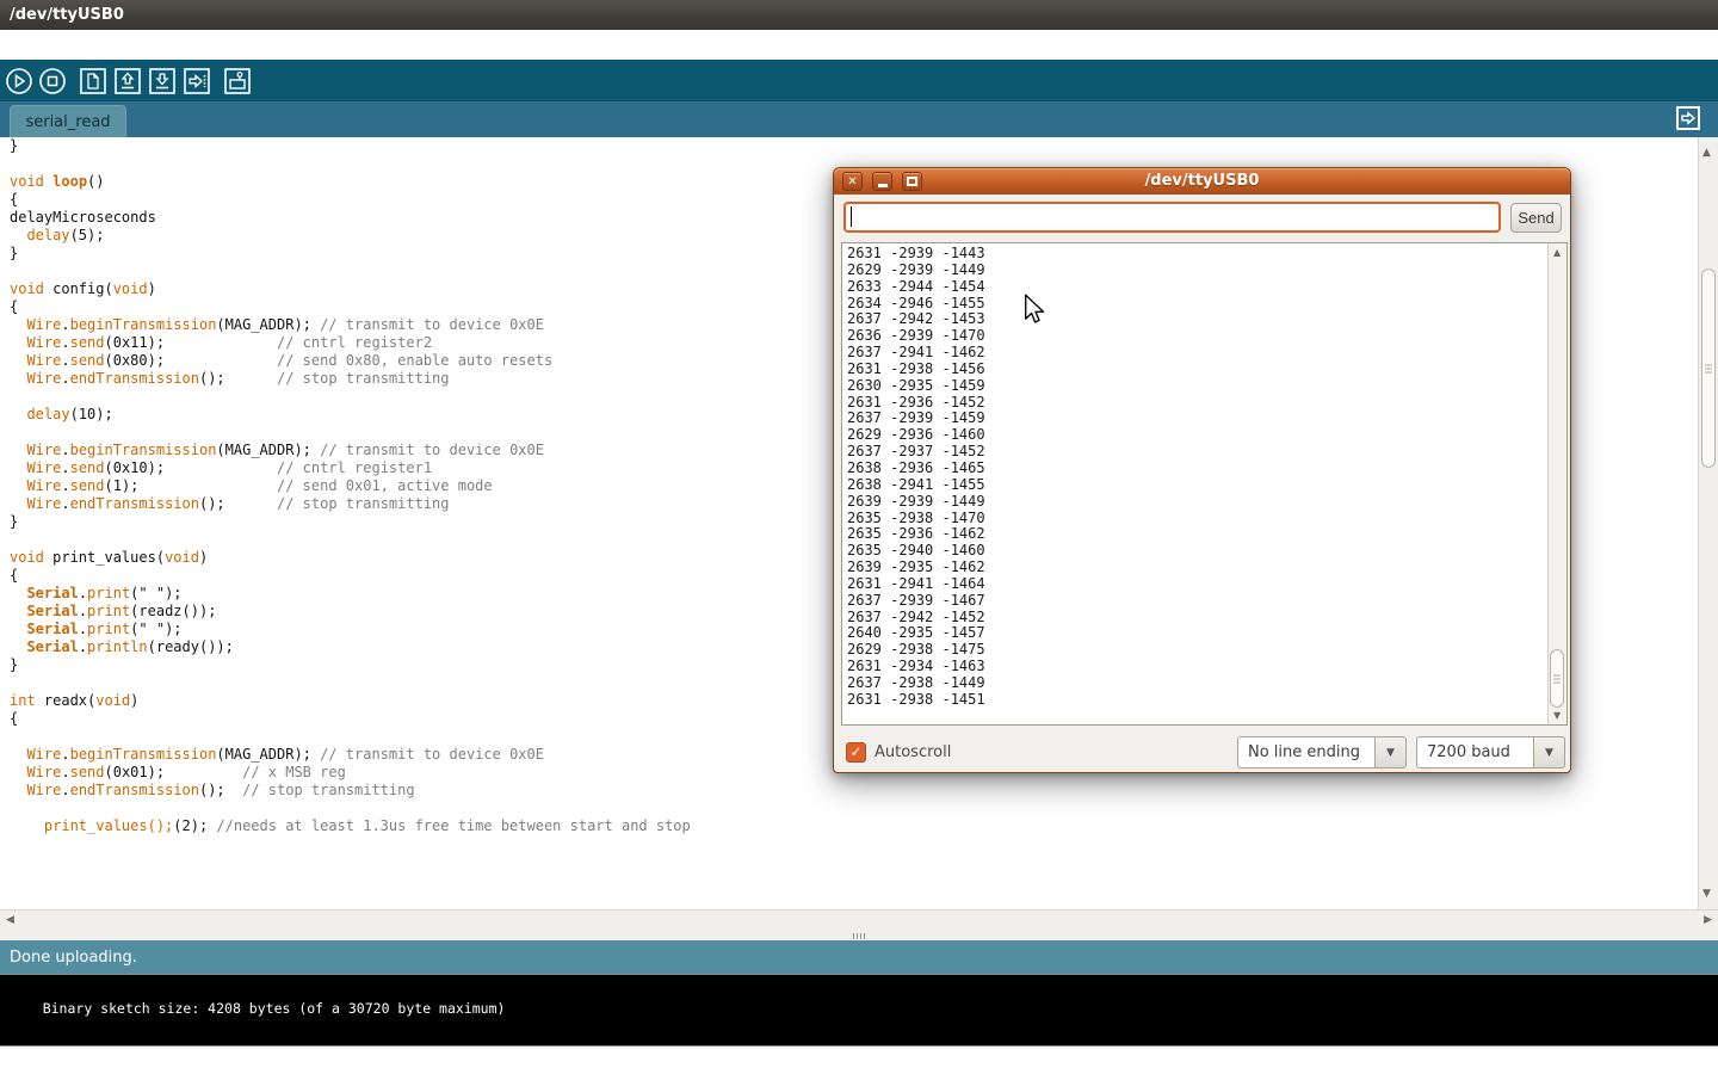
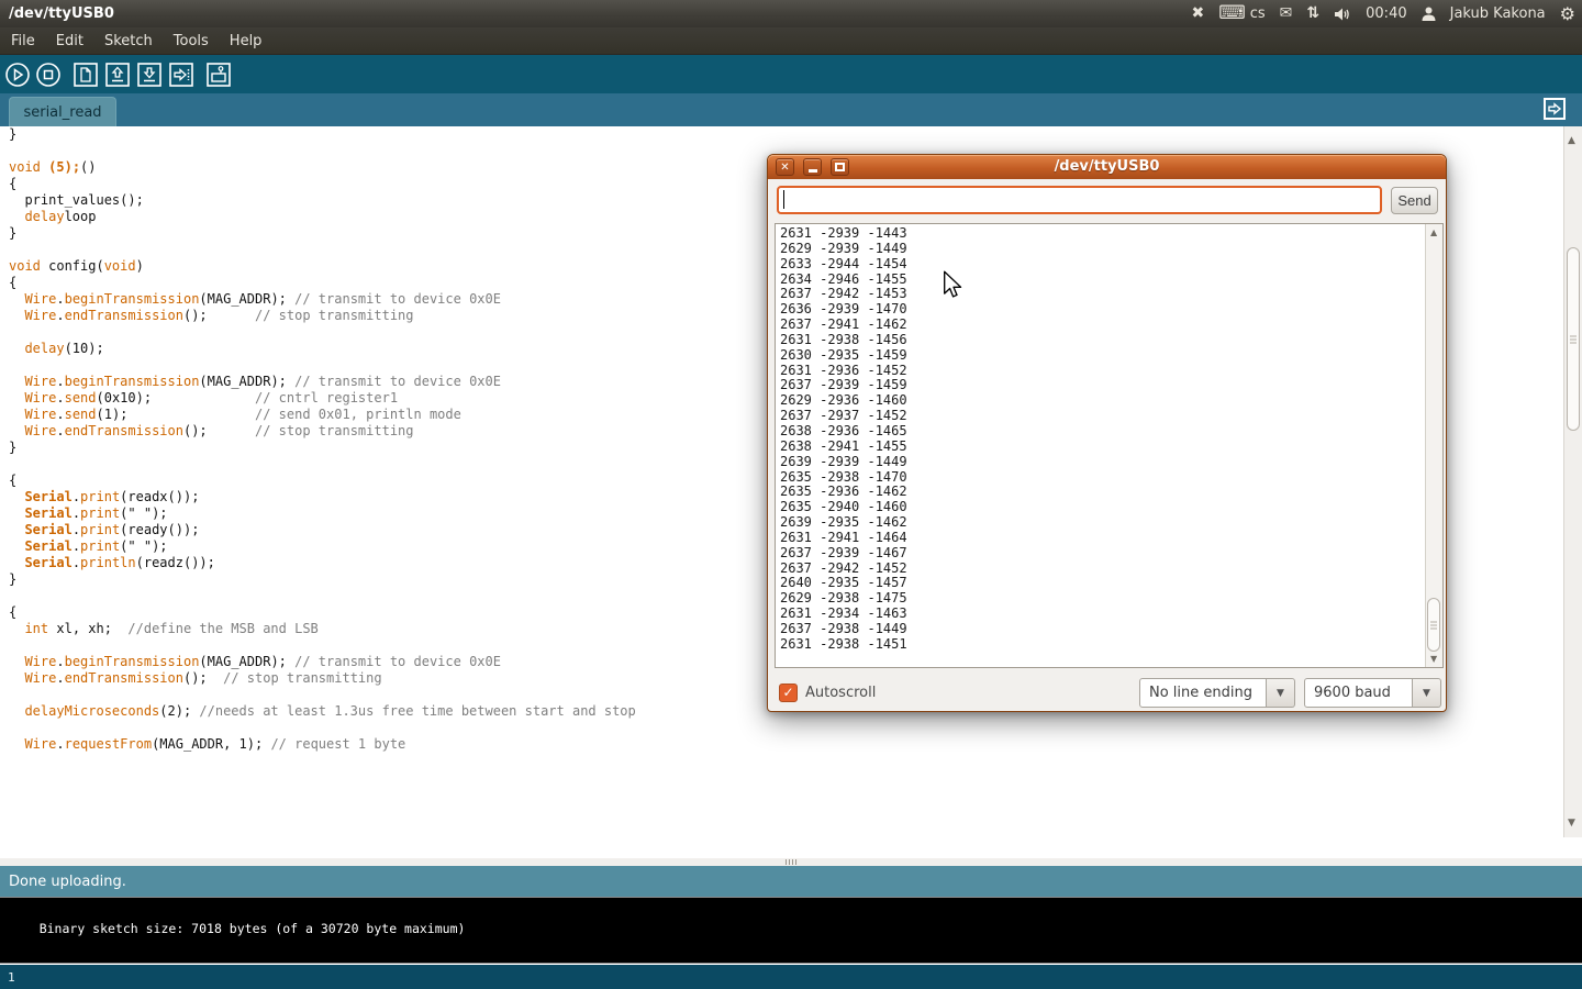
  /dev/ttyUSB0
+ ✖
+ ⌨
+ cs
+ ✉
+ ⇅
+ 00:40
+ Jakub Kakona
+ ⚙
+ File
+ Edit
+ Sketch
+ Tools
+ Help
  serial_read
  }
- void loop()
+ void (5);()
  {
- delayMicroseconds
+ print_values();
- delay(5);
+ delayloop
  }
  void config(void)
  {
  Wire.beginTransmission(MAG_ADDR); // transmit to device 0x0E
- Wire.send(0x11); // cntrl register2
- Wire.send(0x80); // send 0x80, enable auto resets
  Wire.endTransmission(); // stop transmitting
  delay(10);
  Wire.beginTransmission(MAG_ADDR); // transmit to device 0x0E
  Wire.send(0x10); // cntrl register1
- Wire.send(1); // send 0x01, active mode
+ Wire.send(1); // send 0x01, println mode
  Wire.endTransmission(); // stop transmitting
  }
- void print_values(void)
  {
+ Serial.print(readx());
  Serial.print(" ");
- Serial.print(readz());
+ Serial.print(ready());
  Serial.print(" ");
- Serial.println(ready());
+ Serial.println(readz());
  }
- int readx(void)
  {
+ int xl, xh; //define the MSB and LSB
  Wire.beginTransmission(MAG_ADDR); // transmit to device 0x0E
- Wire.send(0x01); // x MSB reg
  Wire.endTransmission(); // stop transmitting
- print_values();(2); //needs at least 1.3us free time between start and stop
+ delayMicroseconds(2); //needs at least 1.3us free time between start and stop
+ Wire.requestFrom(MAG_ADDR, 1); // request 1 byte
  ▲
  ▼
- ◀
- ▶
  Done uploading.
- Binary sketch size: 4208 bytes (of a 30720 byte maximum)
+ Binary sketch size: 7018 bytes (of a 30720 byte maximum)
+ 1
  ✕
  /dev/ttyUSB0
  Send
  2631 -2939 -1443
  2629 -2939 -1449
  2633 -2944 -1454
  2634 -2946 -1455
  2637 -2942 -1453
  2636 -2939 -1470
  2637 -2941 -1462
  2631 -2938 -1456
  2630 -2935 -1459
  2631 -2936 -1452
  2637 -2939 -1459
  2629 -2936 -1460
  2637 -2937 -1452
  2638 -2936 -1465
  2638 -2941 -1455
  2639 -2939 -1449
  2635 -2938 -1470
  2635 -2936 -1462
  2635 -2940 -1460
  2639 -2935 -1462
  2631 -2941 -1464
  2637 -2939 -1467
  2637 -2942 -1452
  2640 -2935 -1457
  2629 -2938 -1475
  2631 -2934 -1463
  2637 -2938 -1449
  2631 -2938 -1451
  ▲
  ▼
  ✓
  Autoscroll
  No line ending
  ▼
- 7200 baud
+ 9600 baud
  ▼
